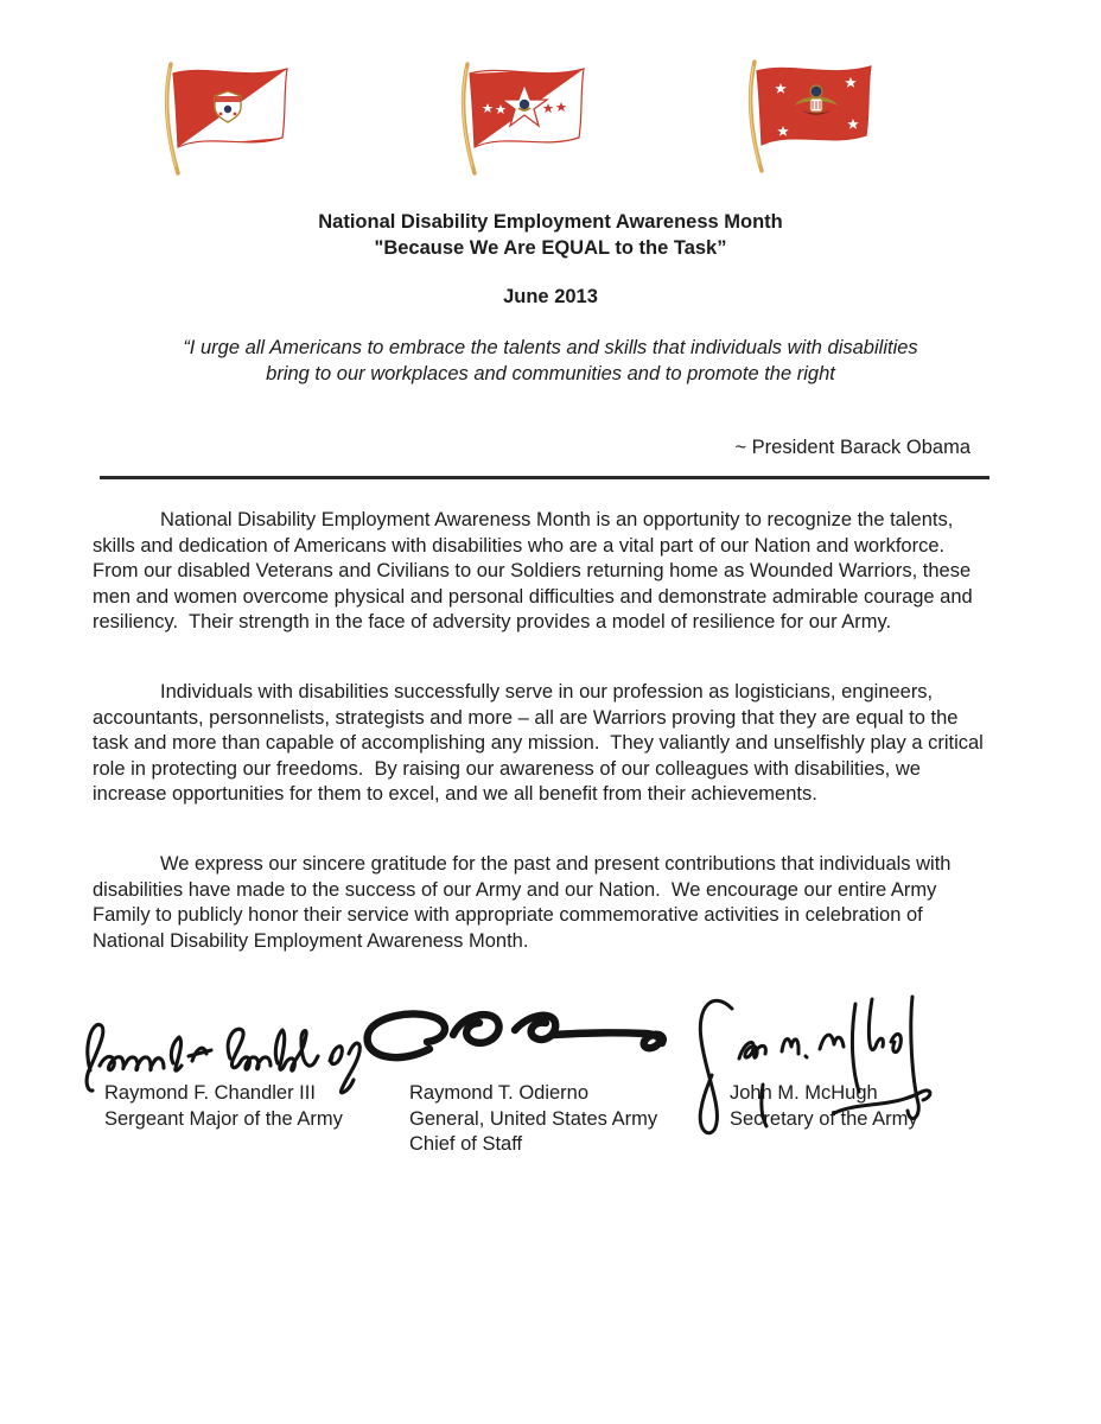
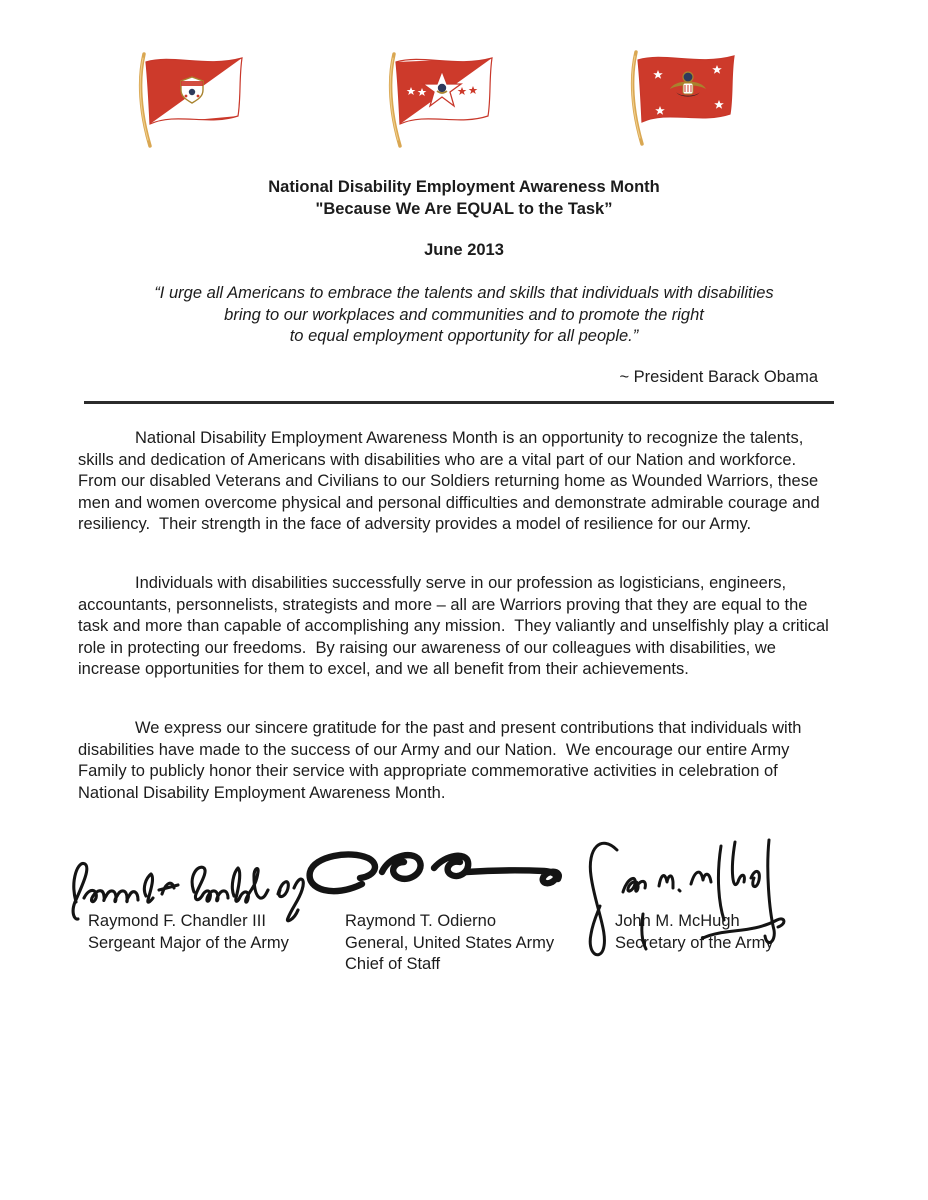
  National Disability Employment Awareness Month
  "Because We Are EQUAL to the Task”
  June 2013
  “I urge all Americans to embrace the talents and skills that individuals with disabilities
  bring to our workplaces and communities and to promote the right
+ to equal employment opportunity for all people.”
  ~ President Barack Obama
  National Disability Employment Awareness Month is an opportunity to recognize the talents, skills and dedication of Americans with disabilities who are a vital part of our Nation and workforce. From our disabled Veterans and Civilians to our Soldiers returning home as Wounded Warriors, these men and women overcome physical and personal difficulties and demonstrate admirable courage and resiliency. Their strength in the face of adversity provides a model of resilience for our Army.
  Individuals with disabilities successfully serve in our profession as logisticians, engineers, accountants, personnelists, strategists and more – all are Warriors proving that they are equal to the task and more than capable of accomplishing any mission. They valiantly and unselfishly play a critical role in protecting our freedoms. By raising our awareness of our colleagues with disabilities, we increase opportunities for them to excel, and we all benefit from their achievements.
  We express our sincere gratitude for the past and present contributions that individuals with disabilities have made to the success of our Army and our Nation. We encourage our entire Army Family to publicly honor their service with appropriate commemorative activities in celebration of National Disability Employment Awareness Month.
  Raymond F. Chandler III
  Sergeant Major of the Army
  Raymond T. Odierno
  General, United States Army
  Chief of Staff
  John M. McHugh
  Secretary of the Arm
